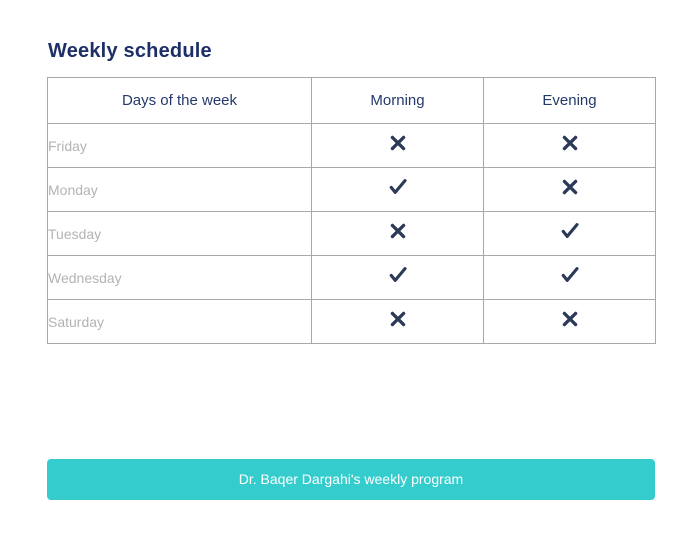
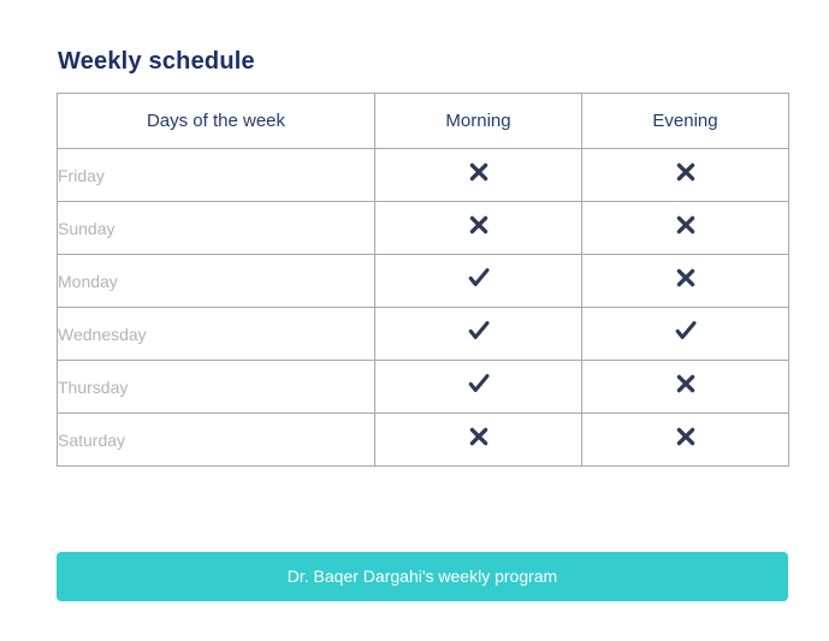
  Weekly schedule
  Days of the week	Morning	Evening
  Friday
+ Sunday
  Monday
- Tuesday
  Wednesday
+ Thursday
  Saturday
  Dr. Baqer Dargahi's weekly program
